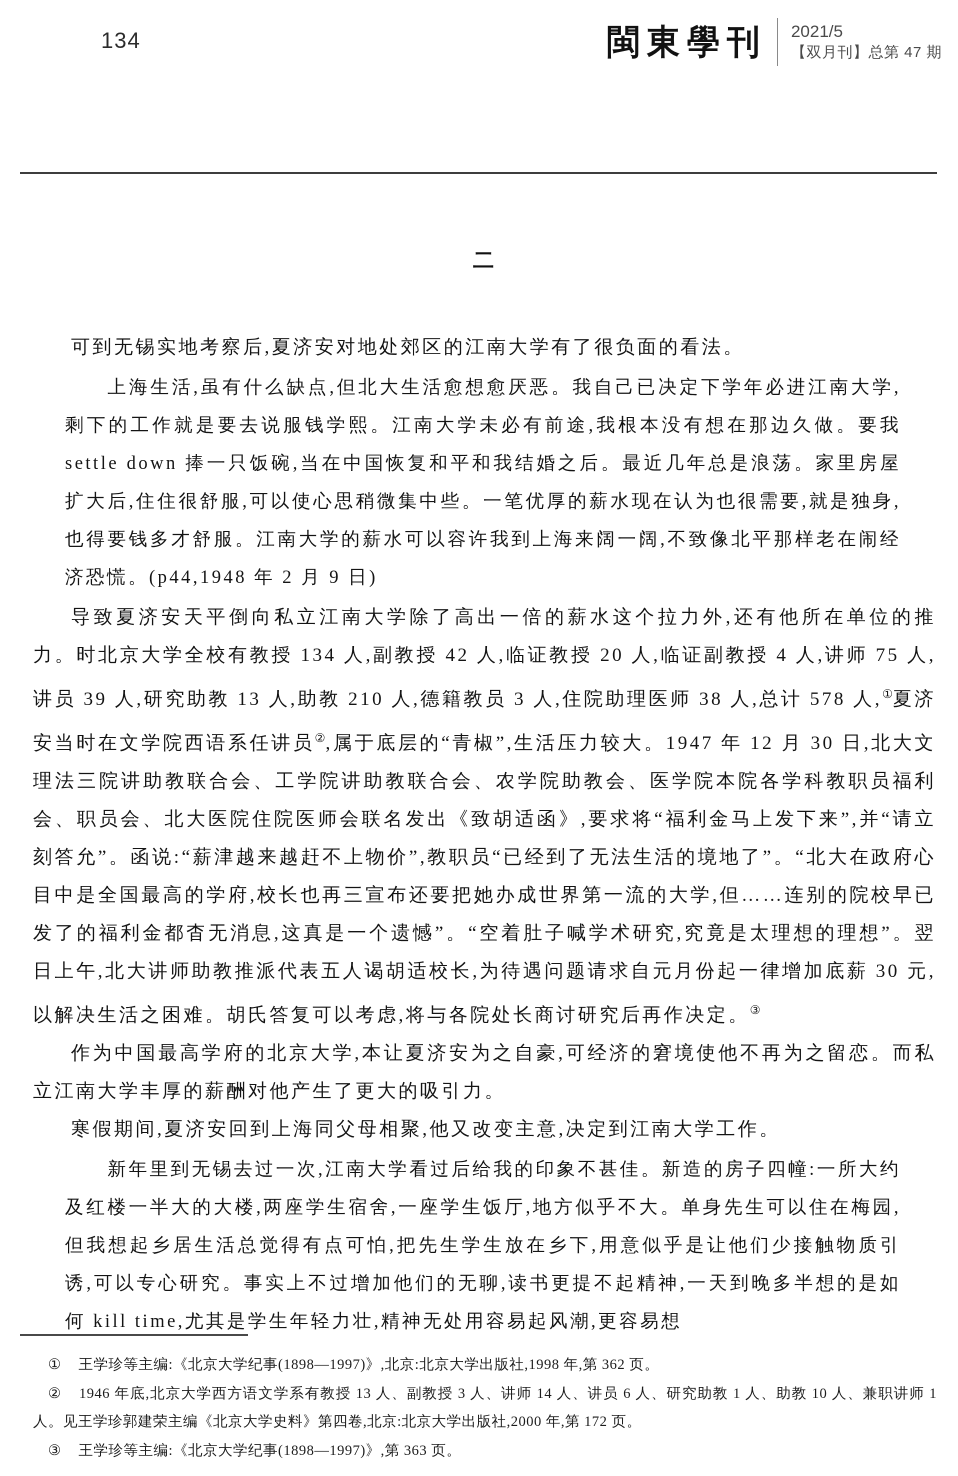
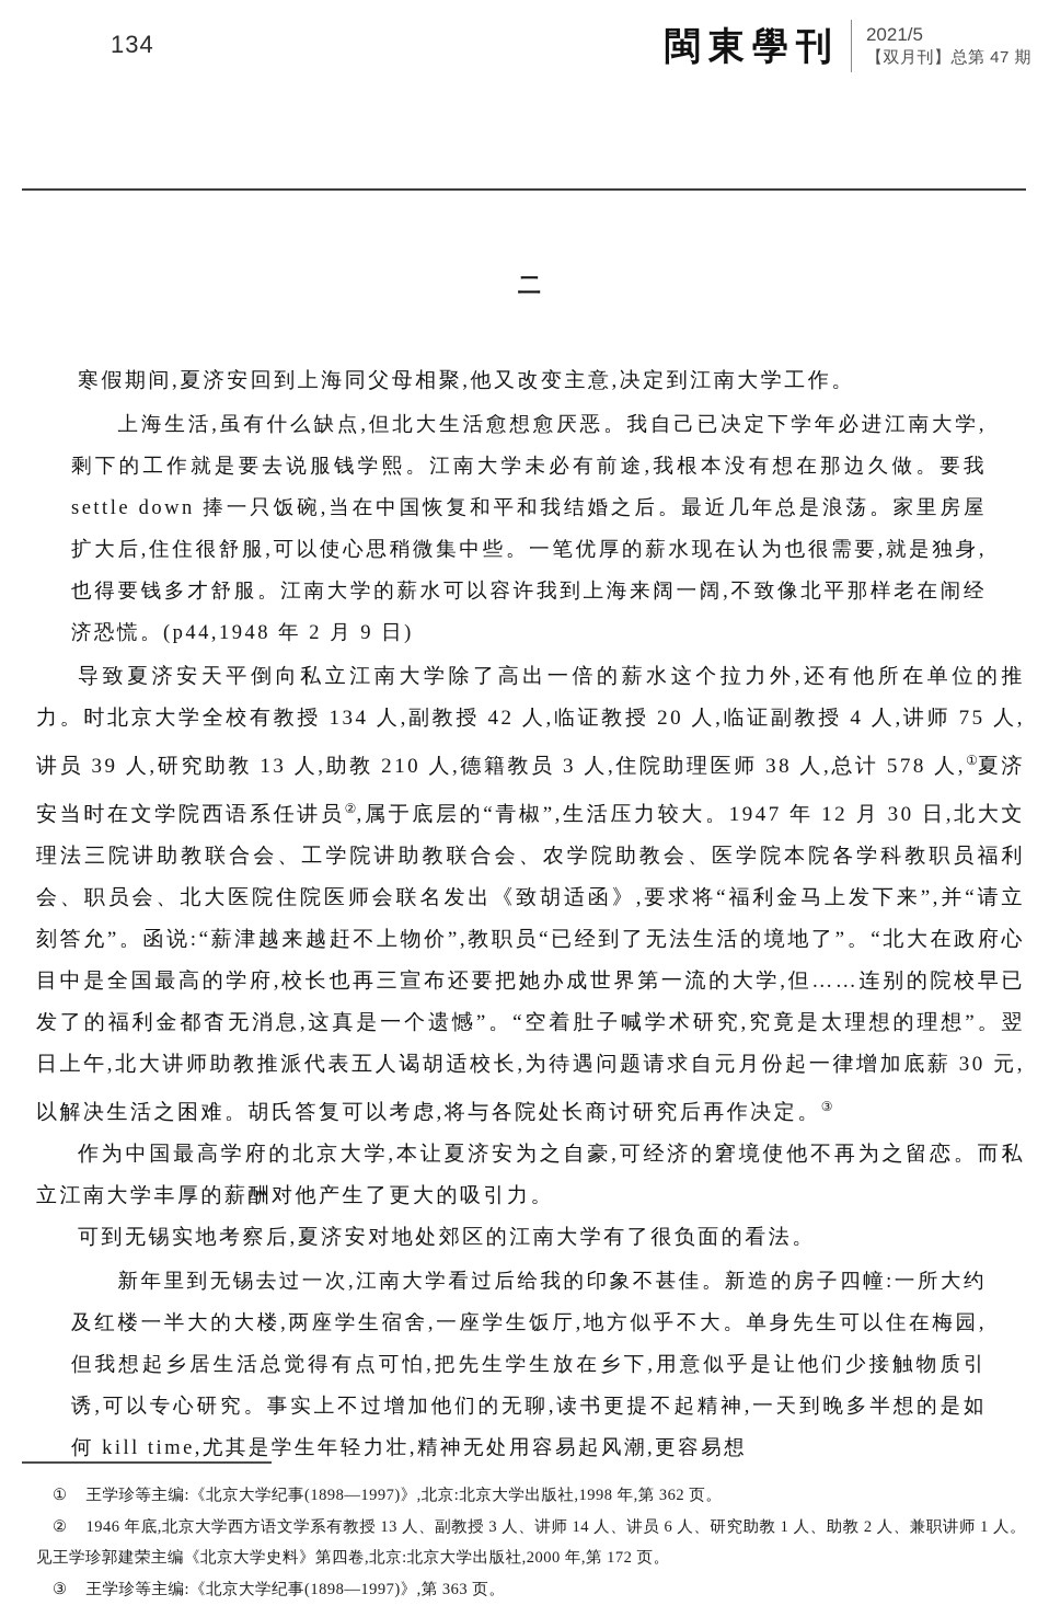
  134
  閩東學刊
  2021/5
  【双月刊】总第 47 期
  二
- 可到无锡实地考察后,夏济安对地处郊区的江南大学有了很负面的看法。
+ 寒假期间,夏济安回到上海同父母相聚,他又改变主意,决定到江南大学工作。
  上海生活,虽有什么缺点,但北大生活愈想愈厌恶。我自己已决定下学年必进江南大学,剩下的工作就是要去说服钱学熙。江南大学未必有前途,我根本没有想在那边久做。要我 settle down 捧一只饭碗,当在中国恢复和平和我结婚之后。最近几年总是浪荡。家里房屋扩大后,住住很舒服,可以使心思稍微集中些。一笔优厚的薪水现在认为也很需要,就是独身,也得要钱多才舒服。江南大学的薪水可以容许我到上海来阔一阔,不致像北平那样老在闹经济恐慌。(p44,1948 年 2 月 9 日)
  导致夏济安天平倒向私立江南大学除了高出一倍的薪水这个拉力外,还有他所在单位的推力。时北京大学全校有教授 134 人,副教授 42 人,临证教授 20 人,临证副教授 4 人,讲师 75 人,讲员 39 人,研究助教 13 人,助教 210 人,德籍教员 3 人,住院助理医师 38 人,总计 578 人,①夏济安当时在文学院西语系任讲员②,属于底层的“青椒”,生活压力较大。1947 年 12 月 30 日,北大文理法三院讲助教联合会、工学院讲助教联合会、农学院助教会、医学院本院各学科教职员福利会、职员会、北大医院住院医师会联名发出《致胡适函》,要求将“福利金马上发下来”,并“请立刻答允”。函说:“薪津越来越赶不上物价”,教职员“已经到了无法生活的境地了”。“北大在政府心目中是全国最高的学府,校长也再三宣布还要把她办成世界第一流的大学,但……连别的院校早已发了的福利金都杳无消息,这真是一个遗憾”。“空着肚子喊学术研究,究竟是太理想的理想”。翌日上午,北大讲师助教推派代表五人谒胡适校长,为待遇问题请求自元月份起一律增加底薪 30 元,以解决生活之困难。胡氏答复可以考虑,将与各院处长商讨研究后再作决定。③
  作为中国最高学府的北京大学,本让夏济安为之自豪,可经济的窘境使他不再为之留恋。而私立江南大学丰厚的薪酬对他产生了更大的吸引力。
- 寒假期间,夏济安回到上海同父母相聚,他又改变主意,决定到江南大学工作。
+ 可到无锡实地考察后,夏济安对地处郊区的江南大学有了很负面的看法。
  新年里到无锡去过一次,江南大学看过后给我的印象不甚佳。新造的房子四幢:一所大约及红楼一半大的大楼,两座学生宿舍,一座学生饭厅,地方似乎不大。单身先生可以住在梅园,但我想起乡居生活总觉得有点可怕,把先生学生放在乡下,用意似乎是让他们少接触物质引诱,可以专心研究。事实上不过增加他们的无聊,读书更提不起精神,一天到晚多半想的是如何 kill time,尤其是学生年轻力壮,精神无处用容易起风潮,更容易想
  ① 王学珍等主编:《北京大学纪事(1898—1997)》,北京:北京大学出版社,1998 年,第 362 页。
- ② 1946 年底,北京大学西方语文学系有教授 13 人、副教授 3 人、讲师 14 人、讲员 6 人、研究助教 1 人、助教 10 人、兼职讲师 1 人。见王学珍郭建荣主编《北京大学史料》第四卷,北京:北京大学出版社,2000 年,第 172 页。
+ ② 1946 年底,北京大学西方语文学系有教授 13 人、副教授 3 人、讲师 14 人、讲员 6 人、研究助教 1 人、助教 2 人、兼职讲师 1 人。见王学珍郭建荣主编《北京大学史料》第四卷,北京:北京大学出版社,2000 年,第 172 页。
  ③ 王学珍等主编:《北京大学纪事(1898—1997)》,第 363 页。
